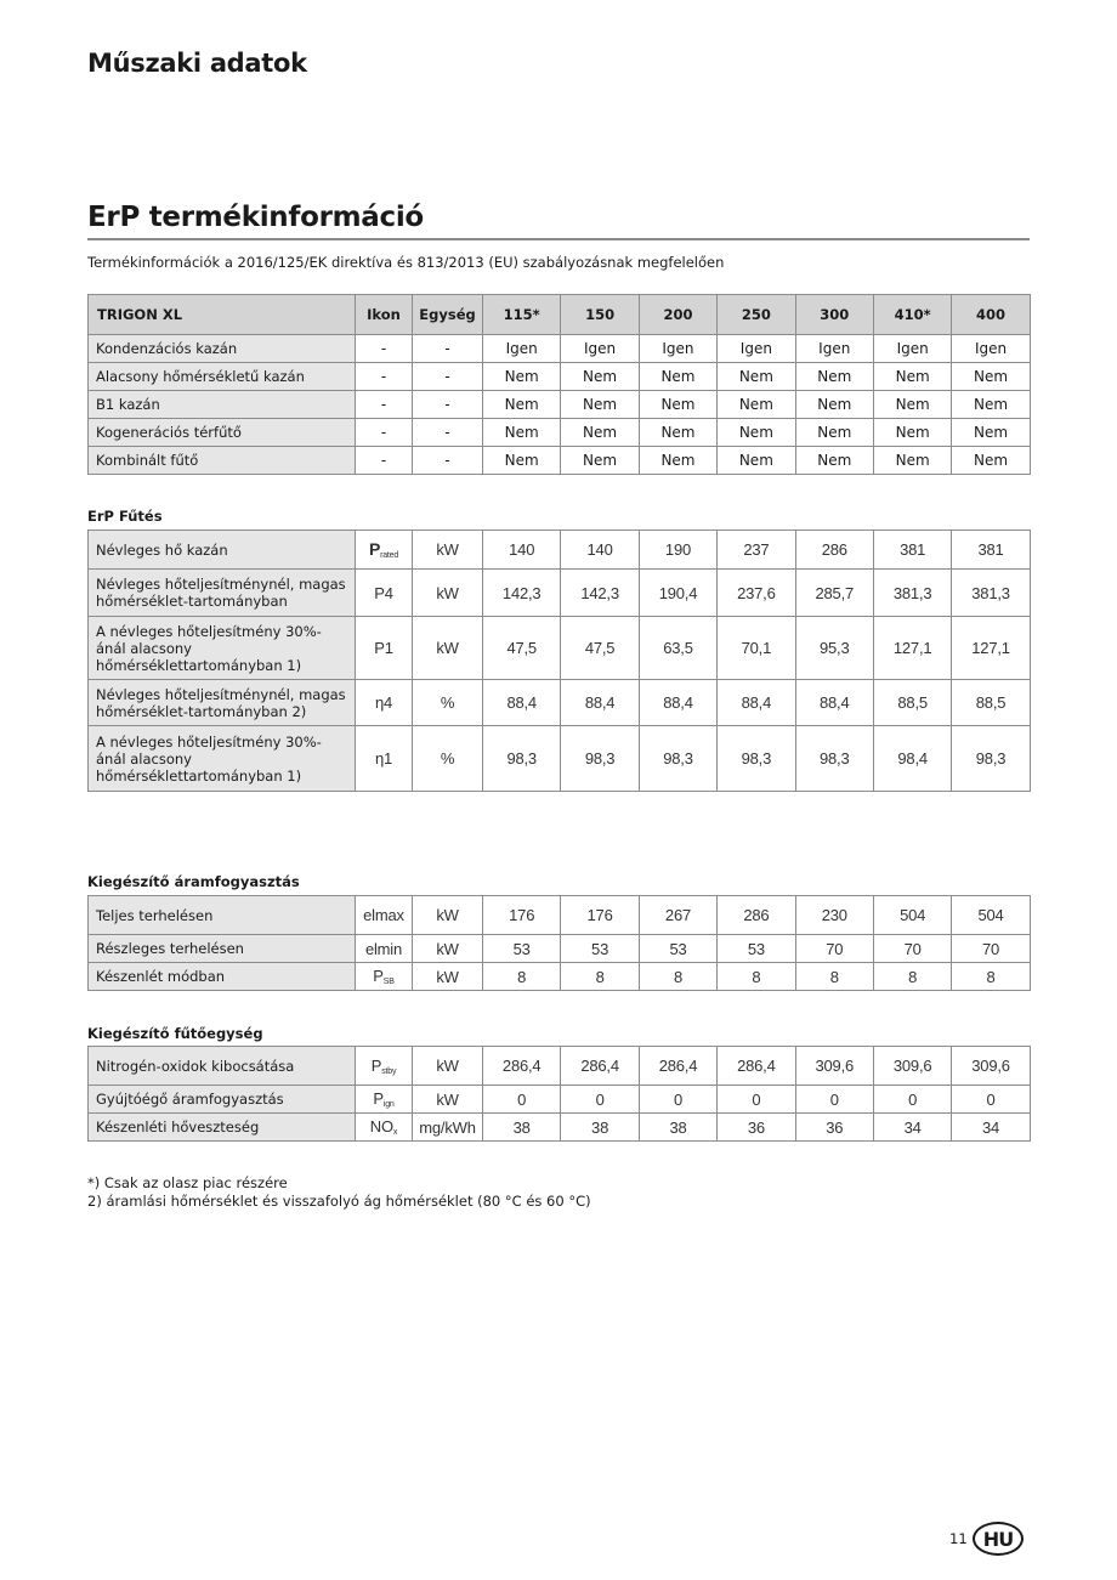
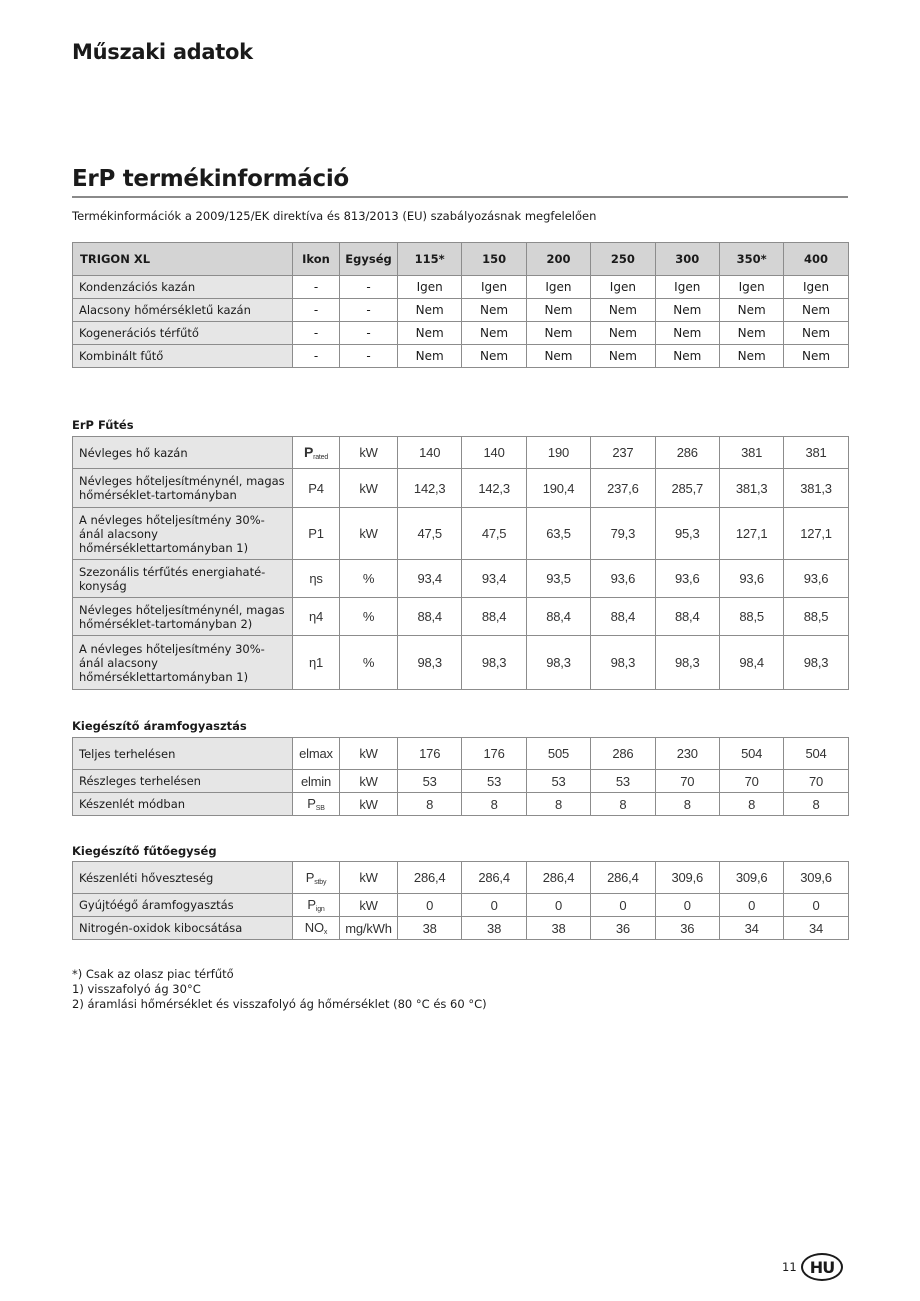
  Műszaki adatok
  ErP termékinformáció
- Termékinformációk a 2016/125/EK direktíva és 813/2013 (EU) szabályozásnak megfelelően
+ Termékinformációk a 2009/125/EK direktíva és 813/2013 (EU) szabályozásnak megfelelően
- TRIGON XL	Ikon	Egység	115*	150	200	250	300	410*	400
+ TRIGON XL	Ikon	Egység	115*	150	200	250	300	350*	400
  Kondenzációs kazán	-	-	Igen	Igen	Igen	Igen	Igen	Igen	Igen
  Alacsony hőmérsékletű kazán	-	-	Nem	Nem	Nem	Nem	Nem	Nem	Nem
- B1 kazán	-	-	Nem	Nem	Nem	Nem	Nem	Nem	Nem
  Kogenerációs térfűtő	-	-	Nem	Nem	Nem	Nem	Nem	Nem	Nem
  Kombinált fűtő	-	-	Nem	Nem	Nem	Nem	Nem	Nem	Nem
  ErP Fűtés
  Névleges hő kazán	P	kW	140	140	190	237	286	381	381
  Névleges hőteljesítménynél, magas hőmérséklet-tartományban	P4	kW	142,3	142,3	190,4	237,6	285,7	381,3	381,3
- A névleges hőteljesítmény 30%-ánál alacsony hőmérséklettartományban 1)	P1	kW	47,5	47,5	63,5	70,1	95,3	127,1	127,1
+ A névleges hőteljesítmény 30%-ánál alacsony hőmérséklettartományban 1)	P1	kW	47,5	47,5	63,5	79,3	95,3	127,1	127,1
+ Szezonális térfűtés energiahaté-konyság	ηs	%	93,4	93,4	93,5	93,6	93,6	93,6	93,6
  Névleges hőteljesítménynél, magas hőmérséklet-tartományban 2)	η4	%	88,4	88,4	88,4	88,4	88,4	88,5	88,5
  A névleges hőteljesítmény 30%-ánál alacsony hőmérséklettartományban 1)	η1	%	98,3	98,3	98,3	98,3	98,3	98,4	98,3
  Kiegészítő áramfogyasztás
- Teljes terhelésen	elmax	kW	176	176	267	286	230	504	504
+ Teljes terhelésen	elmax	kW	176	176	505	286	230	504	504
  Részleges terhelésen	elmin	kW	53	53	53	53	70	70	70
  Készenlét módban	P	kW	8	8	8	8	8	8	8
  Kiegészítő fűtőegység
- Nitrogén-oxidok kibocsátása	P	kW	286,4	286,4	286,4	286,4	309,6	309,6	309,6
+ Készenléti hőveszteség	P	kW	286,4	286,4	286,4	286,4	309,6	309,6	309,6
  Gyújtóégő áramfogyasztás	P	kW	0	0	0	0	0	0	0
- Készenléti hőveszteség	NO	mg/kWh	38	38	38	36	36	34	34
+ Nitrogén-oxidok kibocsátása	NO	mg/kWh	38	38	38	36	36	34	34
- *) Csak az olasz piac részére
+ *) Csak az olasz piac térfűtő
+ 1) visszafolyó ág 30°C
  2) áramlási hőmérséklet és visszafolyó ág hőmérséklet (80 °C és 60 °C)
  11
  HU
